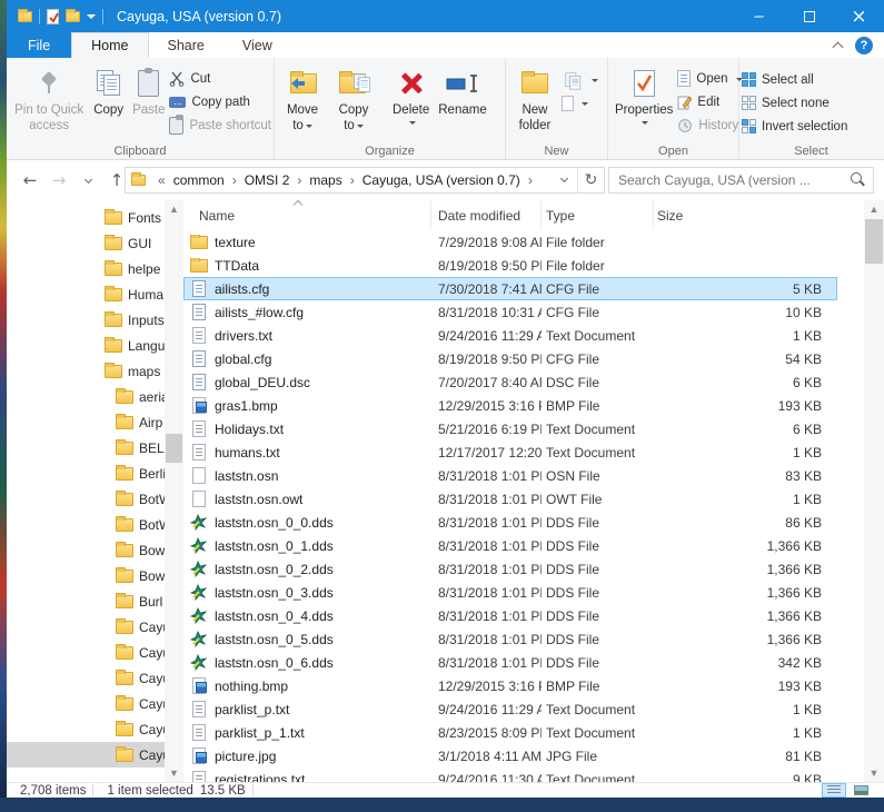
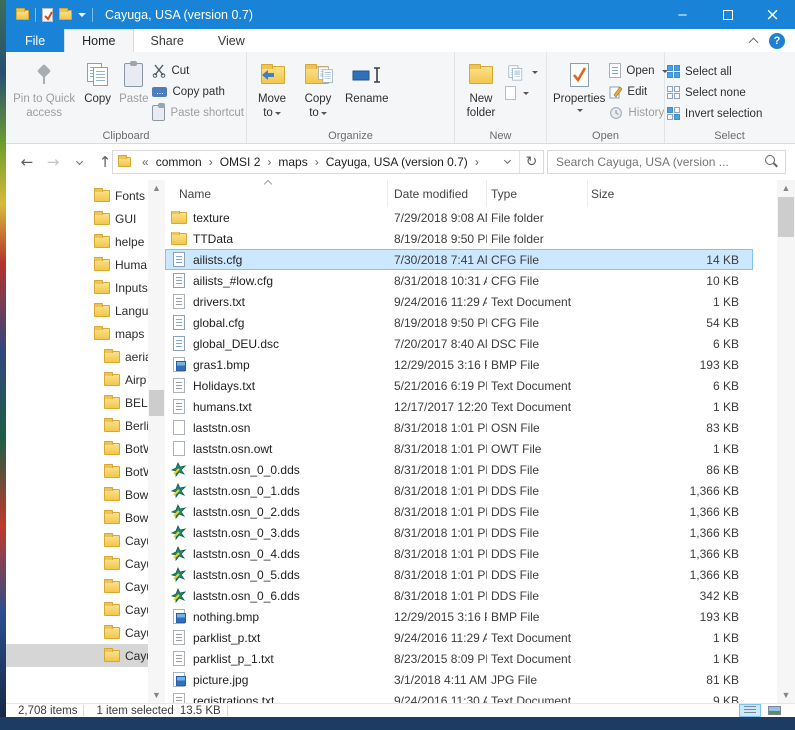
  Cayuga, USA (version 0.7)
  –
  ×
  File
  Home
  Share
  View
  ?
  Pin to Quick access
  Copy
  Paste
  Cut
  ...
  Copy path
  Paste shortcut
  Clipboard
  Move to
  Copy to
- Delete
  Rename
  Organize
  New folder
  New
  Properties
  Open
  Edit
  History
  Open
  Select all
  Select none
  Invert selection
  Select
  ←
  →
  ↑
  «
  common
  ›
  OMSI 2
  ›
  maps
  ›
  Cayuga, USA (version 0.7)
  ›
  ↻
  Search Cayuga, USA (version ...
  Fonts
  GUI
  helpe
  Huma
  Inputs
  Langu
  maps
  aeri
  Airp
  BEL
  Berl
  Bot
  Bot
  Bow
  Bow
- Burl
  Cay
  Cay
  Cay
  Cay
  Cay
  Cay
  ▲
  ▼
  Name
  Date modified
  Type
  Size
  texture
  7/29/2018 9:08 A
  File folder
  TTData
  8/19/2018 9:50 P
  File folder
  ailists.cfg
  7/30/2018 7:41 A
  CFG File
- 5 KB
+ 14 KB
  ailists_#low.cfg
  8/31/2018 10:31
  CFG File
  10 KB
  drivers.txt
  9/24/2016 11:29 A
  Text Document
  1 KB
  global.cfg
  8/19/2018 9:50 P
  CFG File
  54 KB
  global_DEU.dsc
  7/20/2017 8:40 A
  DSC File
  6 KB
  gras1.bmp
  12/29/2015 3:16
  BMP File
  193 KB
  Holidays.txt
  5/21/2016 6:19 P
  Text Document
  6 KB
  humans.txt
  12/17/2017 12:20
  Text Document
  1 KB
  laststn.osn
  8/31/2018 1:01 P
  OSN File
  83 KB
  laststn.osn.owt
  8/31/2018 1:01 P
  OWT File
  1 KB
  laststn.osn_0_0.dds
  8/31/2018 1:01 P
  DDS File
  86 KB
  laststn.osn_0_1.dds
  8/31/2018 1:01 P
  DDS File
  1,366 KB
  laststn.osn_0_2.dds
  8/31/2018 1:01 P
  DDS File
  1,366 KB
  laststn.osn_0_3.dds
  8/31/2018 1:01 P
  DDS File
  1,366 KB
  laststn.osn_0_4.dds
  8/31/2018 1:01 P
  DDS File
  1,366 KB
  laststn.osn_0_5.dds
  8/31/2018 1:01 P
  DDS File
  1,366 KB
  laststn.osn_0_6.dds
  8/31/2018 1:01 P
  DDS File
  342 KB
  nothing.bmp
  12/29/2015 3:16
  BMP File
  193 KB
  parklist_p.txt
  9/24/2016 11:29 A
  Text Document
  1 KB
  parklist_p_1.txt
  8/23/2015 8:09 P
  Text Document
  1 KB
  picture.jpg
  3/1/2018 4:11 AM
  JPG File
  81 KB
  registrations.txt
  9/24/2016 11:30 A
  Text Document
  9 KB
  ▲
  ▼
  2,708 items
  1 item selected
  13.5 KB
